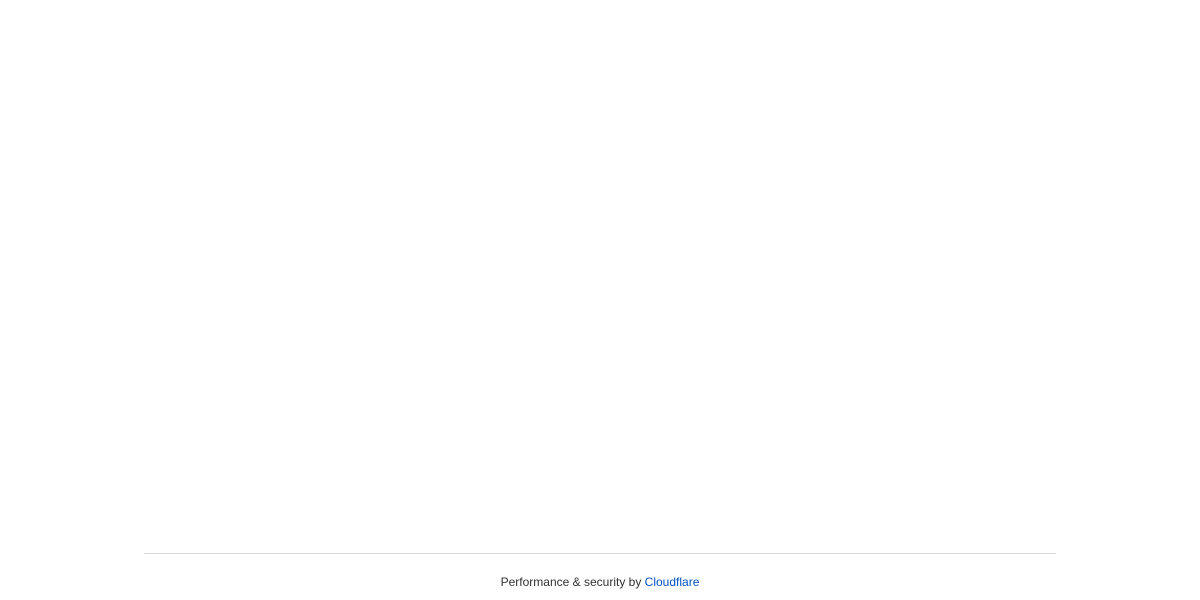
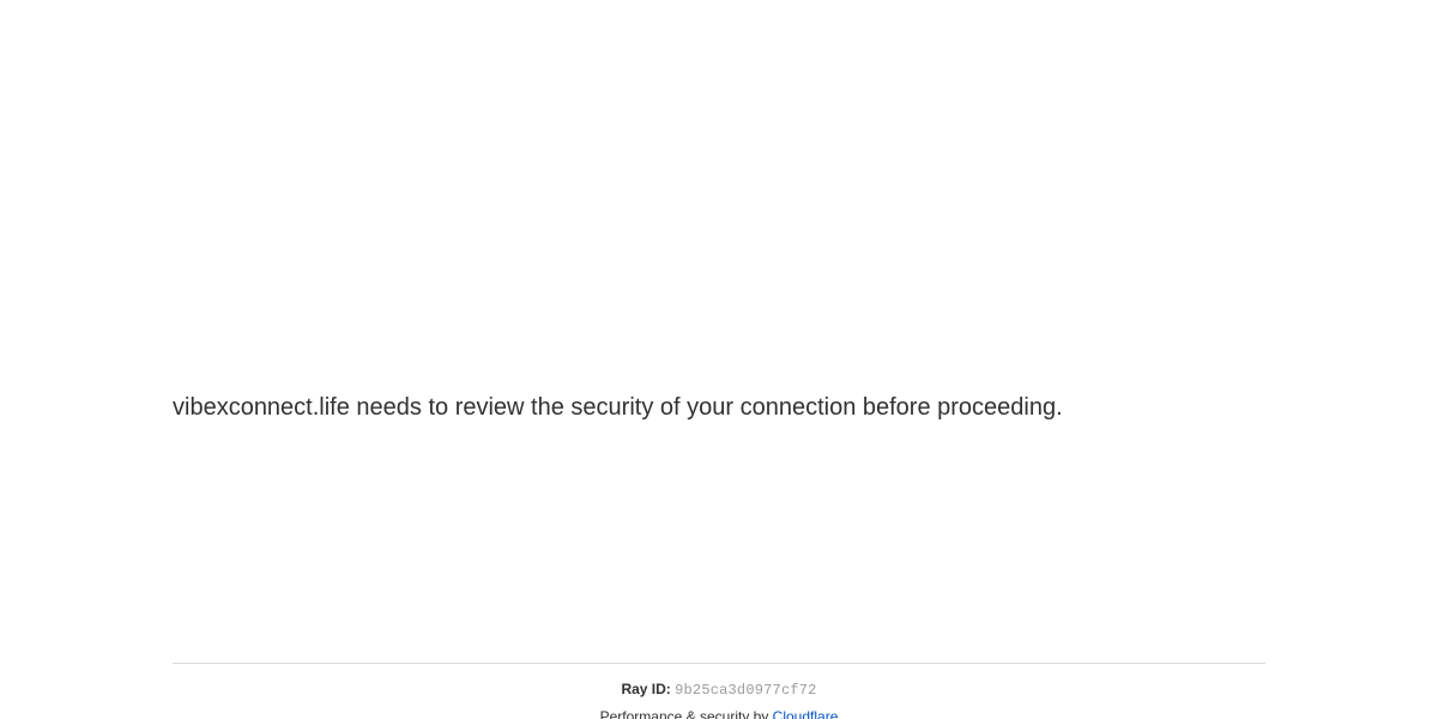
+ vibexconnect.life needs to review the security of your connection before proceeding.
+ Ray ID: 9b25ca3d0977cf72
  Performance & security by Cloudflare
